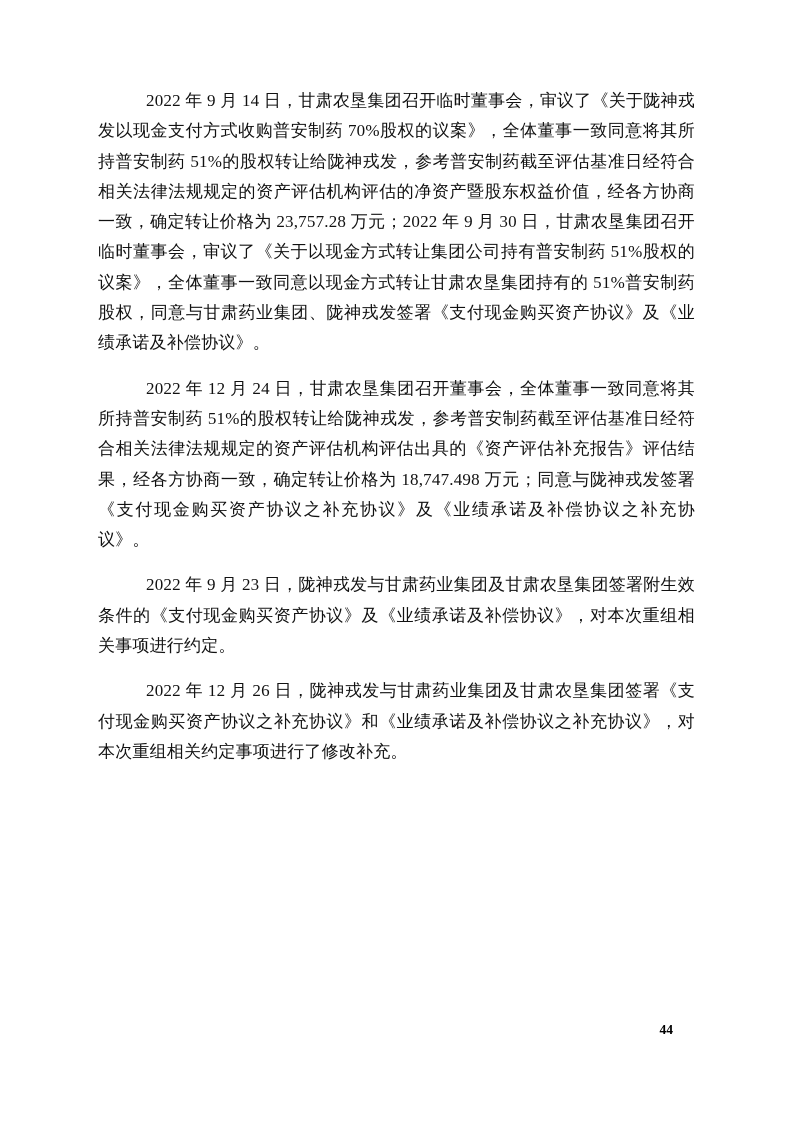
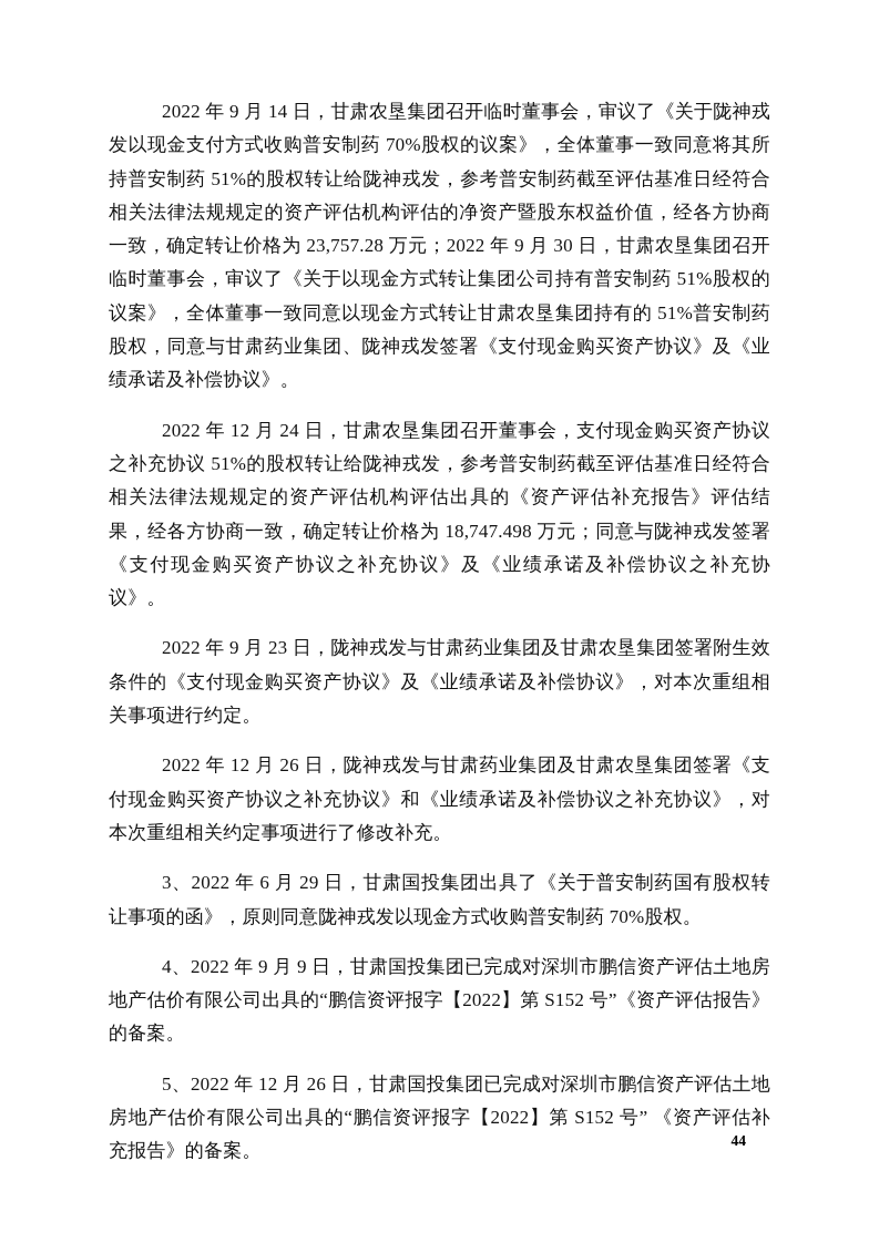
  2022 年 9 月 14 日，甘肃农垦集团召开临时董事会，审议了《关于陇神戎发以现金支付方式收购普安制药 70%股权的议案》，全体董事一致同意将其所持普安制药 51%的股权转让给陇神戎发，参考普安制药截至评估基准日经符合相关法律法规规定的资产评估机构评估的净资产暨股东权益价值，经各方协商一致，确定转让价格为 23,757.28 万元；2022 年 9 月 30 日，甘肃农垦集团召开临时董事会，审议了《关于以现金方式转让集团公司持有普安制药 51%股权的议案》，全体董事一致同意以现金方式转让甘肃农垦集团持有的 51%普安制药股权，同意与甘肃药业集团、陇神戎发签署《支付现金购买资产协议》及《业绩承诺及补偿协议》。
- 2022 年 12 月 24 日，甘肃农垦集团召开董事会，全体董事一致同意将其所持普安制药 51%的股权转让给陇神戎发，参考普安制药截至评估基准日经符合相关法律法规规定的资产评估机构评估出具的《资产评估补充报告》评估结果，经各方协商一致，确定转让价格为 18,747.498 万元；同意与陇神戎发签署《支付现金购买资产协议之补充协议》及《业绩承诺及补偿协议之补充协议》。
+ 2022 年 12 月 24 日，甘肃农垦集团召开董事会，支付现金购买资产协议之补充协议 51%的股权转让给陇神戎发，参考普安制药截至评估基准日经符合相关法律法规规定的资产评估机构评估出具的《资产评估补充报告》评估结果，经各方协商一致，确定转让价格为 18,747.498 万元；同意与陇神戎发签署《支付现金购买资产协议之补充协议》及《业绩承诺及补偿协议之补充协议》。
  2022 年 9 月 23 日，陇神戎发与甘肃药业集团及甘肃农垦集团签署附生效条件的《支付现金购买资产协议》及《业绩承诺及补偿协议》，对本次重组相关事项进行约定。
  2022 年 12 月 26 日，陇神戎发与甘肃药业集团及甘肃农垦集团签署《支付现金购买资产协议之补充协议》和《业绩承诺及补偿协议之补充协议》，对本次重组相关约定事项进行了修改补充。
+ 3、2022 年 6 月 29 日，甘肃国投集团出具了《关于普安制药国有股权转让事项的函》，原则同意陇神戎发以现金方式收购普安制药 70%股权。
+ 4、2022 年 9 月 9 日，甘肃国投集团已完成对深圳市鹏信资产评估土地房地产估价有限公司出具的“鹏信资评报字【2022】第 S152 号”《资产评估报告》的备案。
+ 5、2022 年 12 月 26 日，甘肃国投集团已完成对深圳市鹏信资产评估土地房地产估价有限公司出具的“鹏信资评报字【2022】第 S152 号” 《资产评估补充报告》的备案。
  44
